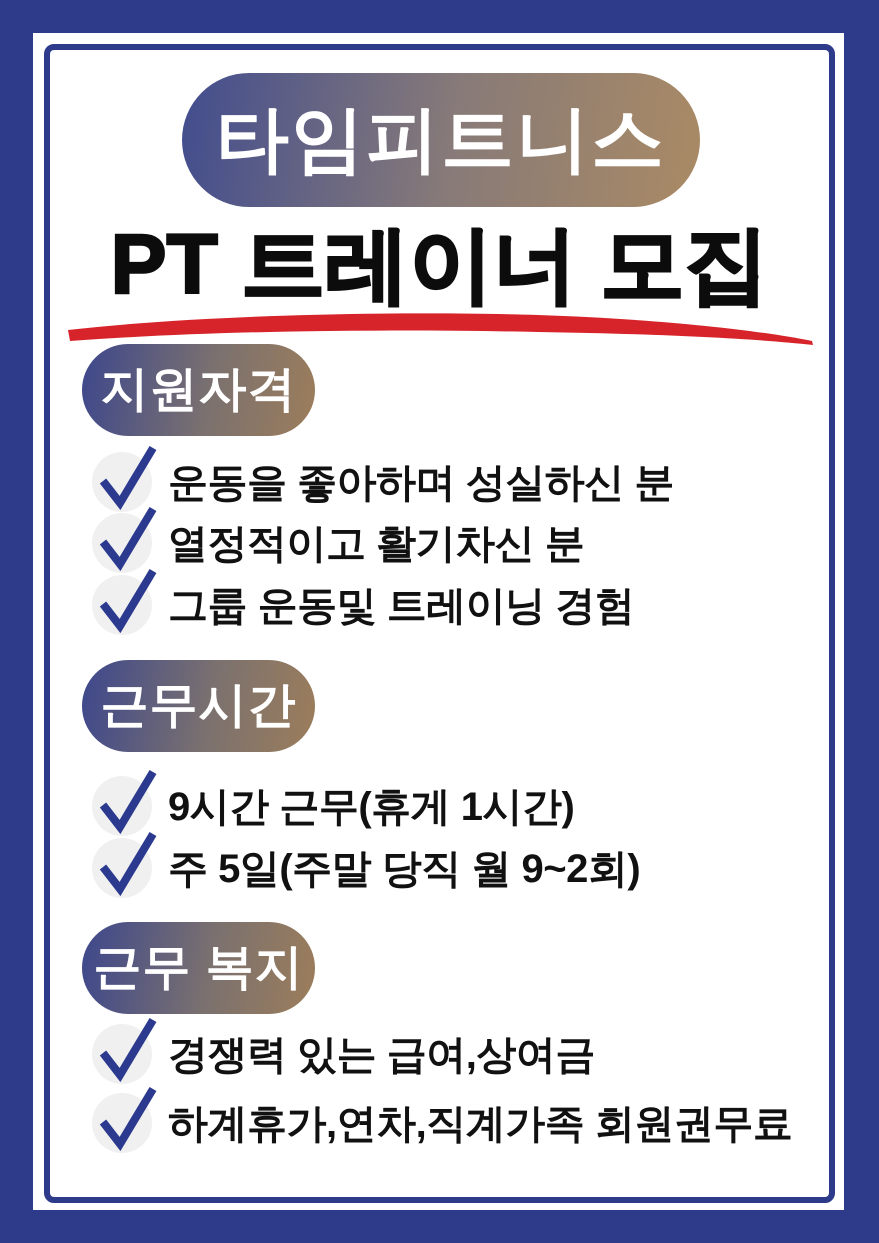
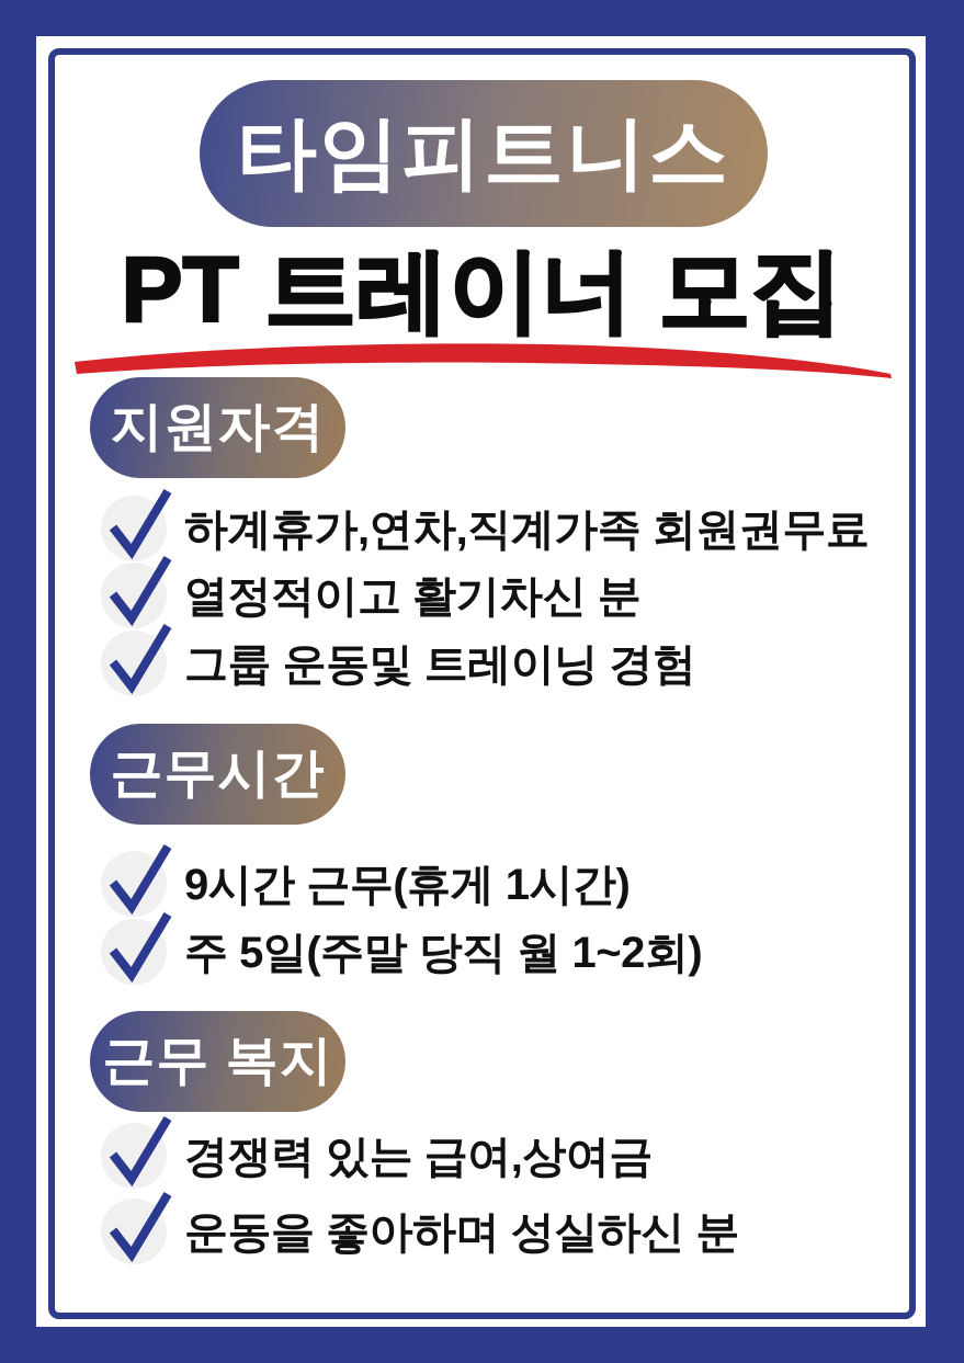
  타임피트니스
  PT 트레이너 모집
  지원자격
- 운동을 좋아하며 성실하신 분
+ 하계휴가,연차,직계가족 회원권무료
  열정적이고 활기차신 분
  그룹 운동및 트레이닝 경험
  근무시간
  9시간 근무(휴게 1시간)
- 주 5일(주말 당직 월 9~2회)
+ 주 5일(주말 당직 월 1~2회)
  근무 복지
  경쟁력 있는 급여,상여금
- 하계휴가,연차,직계가족 회원권무료
+ 운동을 좋아하며 성실하신 분
